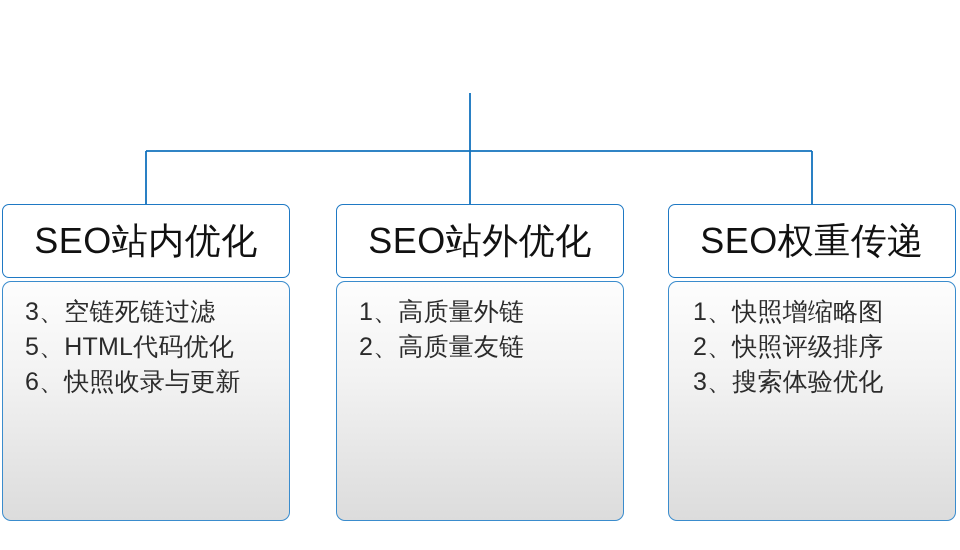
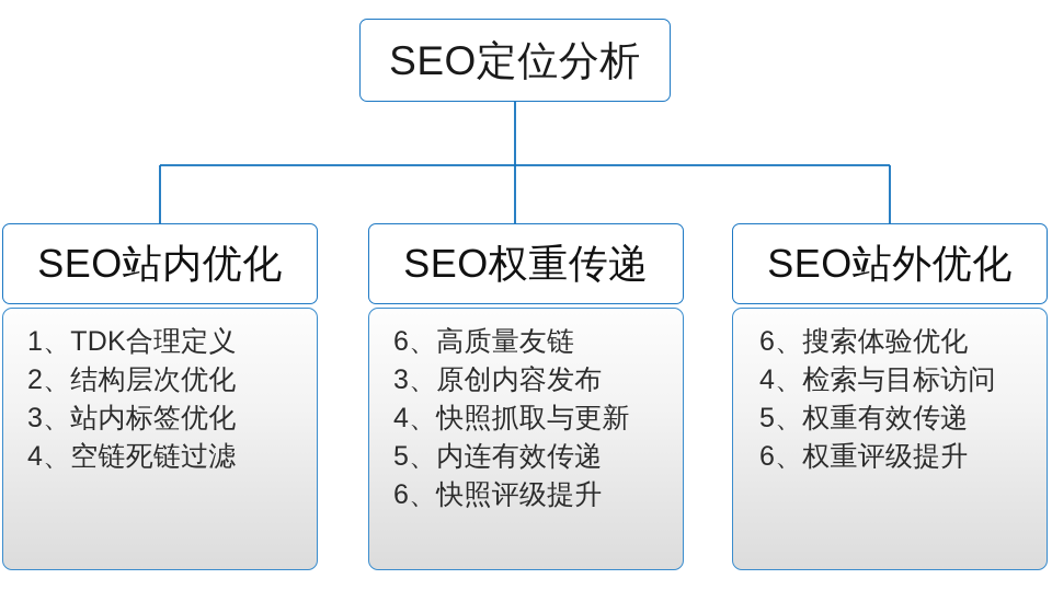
+ SEO定位分析
  SEO站内优化
+ 1、TDK合理定义
+ 2、结构层次优化
+ 3、站内标签优化
- 3、空链死链过滤
+ 4、空链死链过滤
- 5、HTML代码优化
- 6、快照收录与更新
- SEO站外优化
+ SEO权重传递
- 1、高质量外链
- 2、高质量友链
+ 6、高质量友链
+ 3、原创内容发布
+ 4、快照抓取与更新
+ 5、内连有效传递
+ 6、快照评级提升
- SEO权重传递
+ SEO站外优化
- 1、快照增缩略图
- 2、快照评级排序
- 3、搜索体验优化
+ 6、搜索体验优化
+ 4、检索与目标访问
+ 5、权重有效传递
+ 6、权重评级提升
